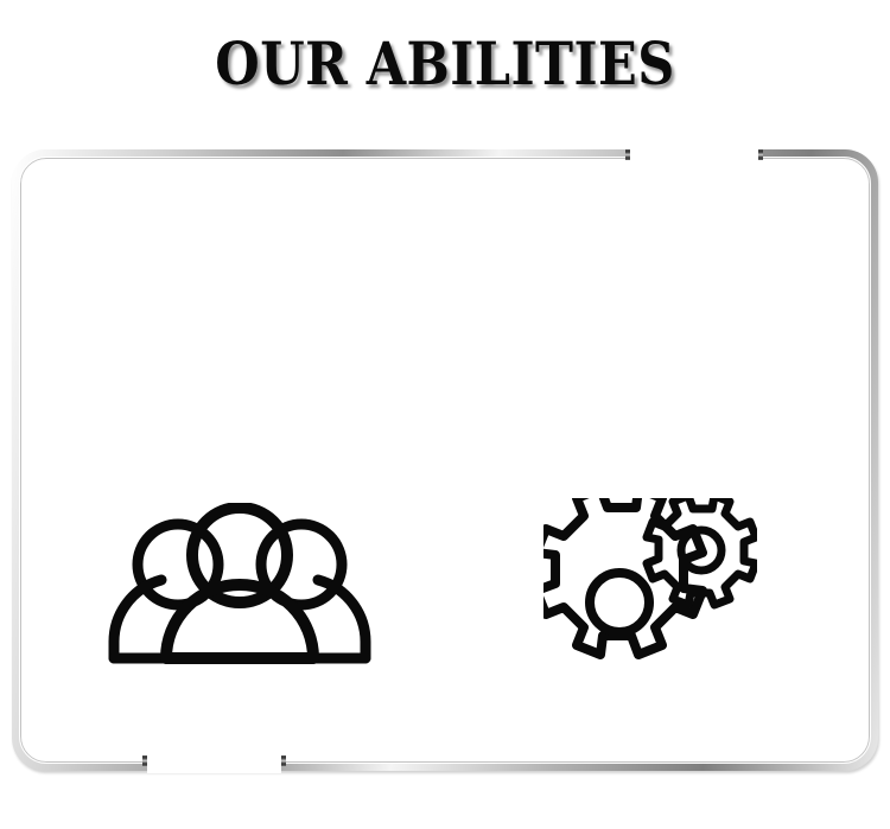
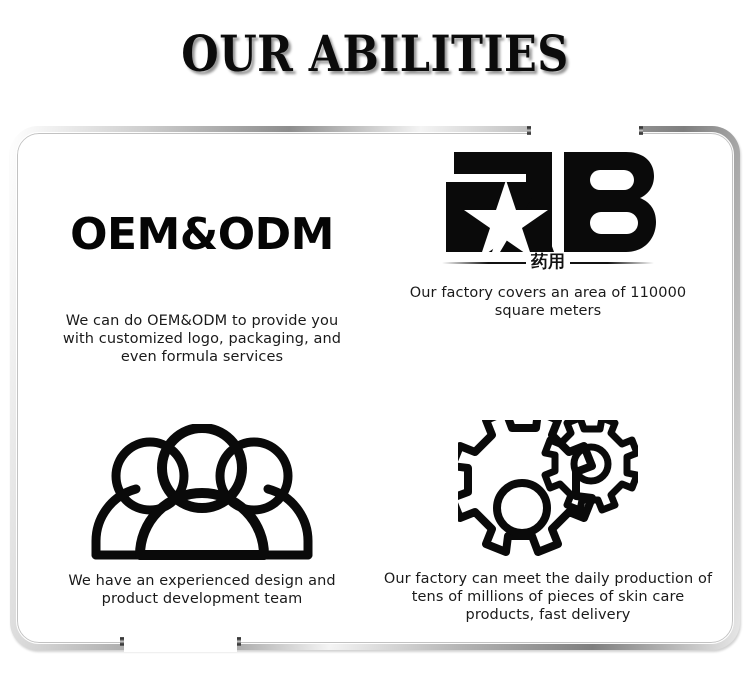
  OUR ABILITIES
+ OEM&ODM
+ We can do OEM&ODM to provide you with customized logo, packaging, and even formula services
+ 药用
+ Our factory covers an area of 110000 square meters
+ We have an experienced design and product development team
+ Our factory can meet the daily production of tens of millions of pieces of skin care products, fast delivery
